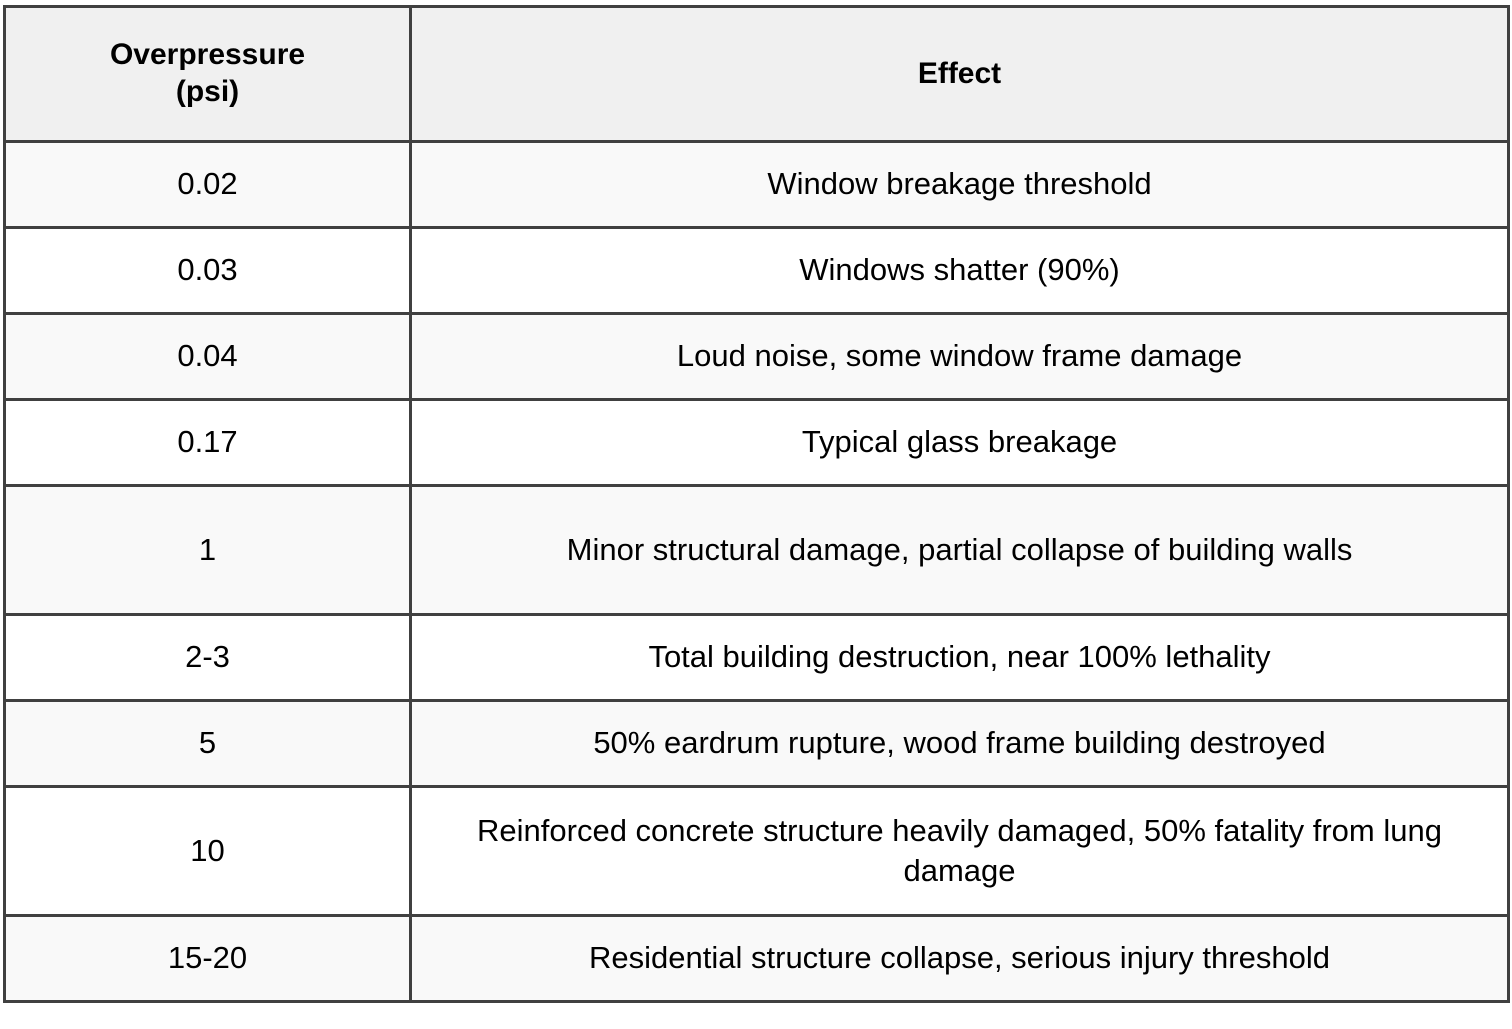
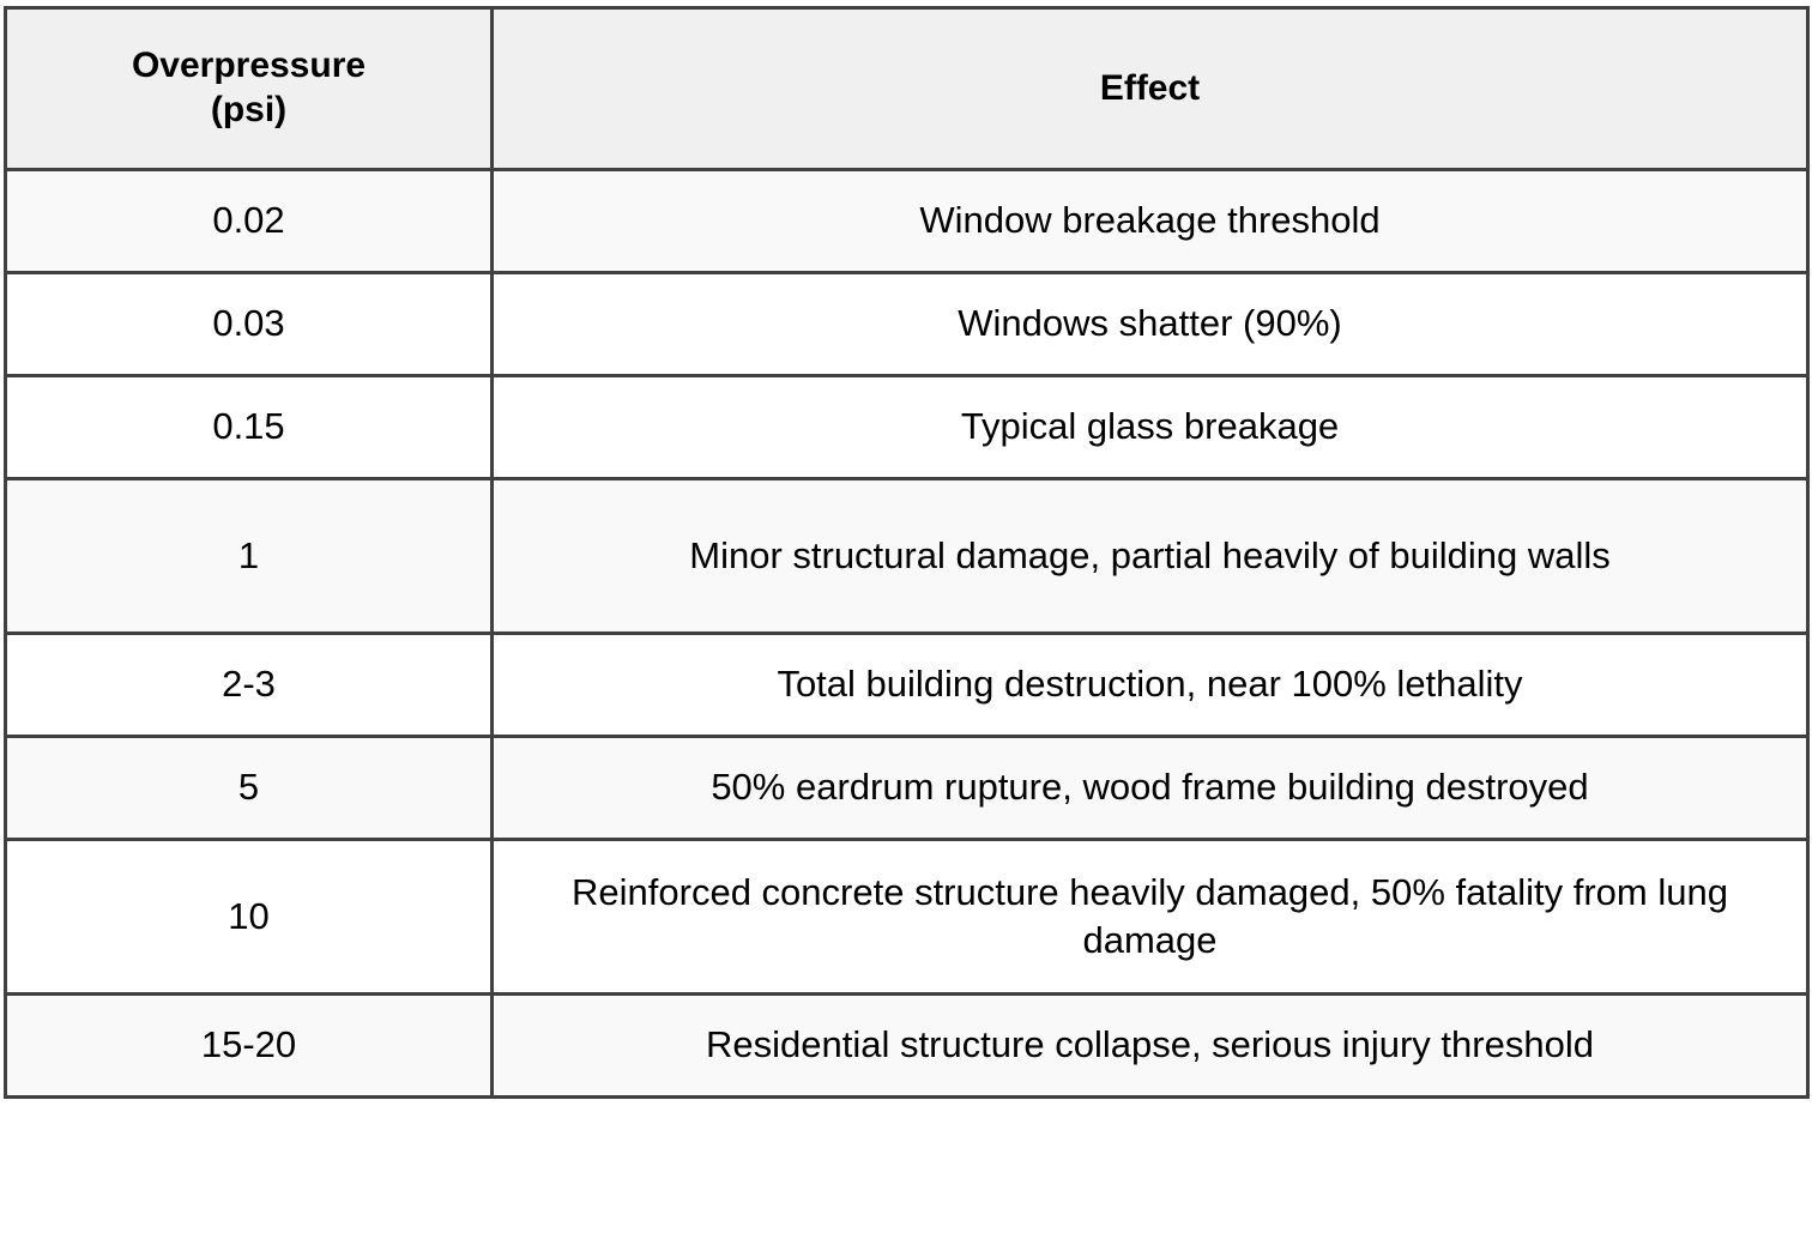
  Overpressure (psi)	Effect
  0.02	Window breakage threshold
  0.03	Windows shatter (90%)
- 0.04	Loud noise, some window frame damage
- 0.17	Typical glass breakage
+ 0.15	Typical glass breakage
- 1	Minor structural damage, partial collapse of building walls
+ 1	Minor structural damage, partial heavily of building walls
  2-3	Total building destruction, near 100% lethality
  5	50% eardrum rupture, wood frame building destroyed
  10	Reinforced concrete structure heavily damaged, 50% fatality from lung damage
  15-20	Residential structure collapse, serious injury threshold
